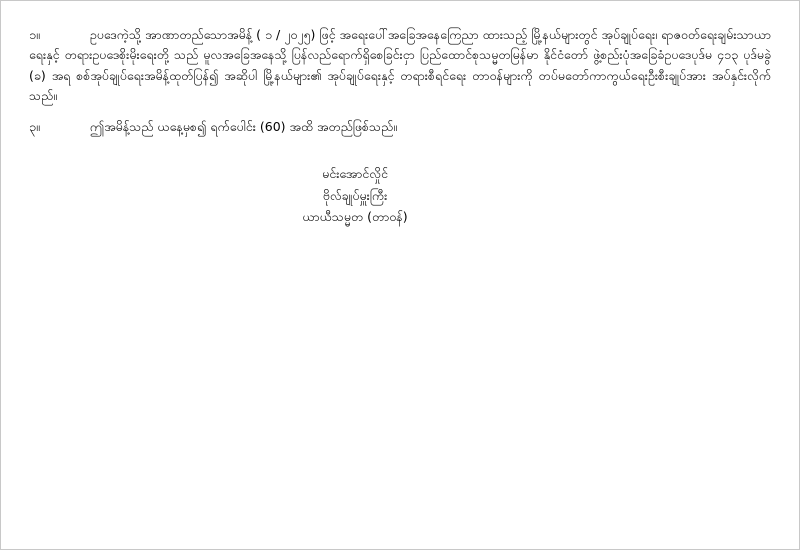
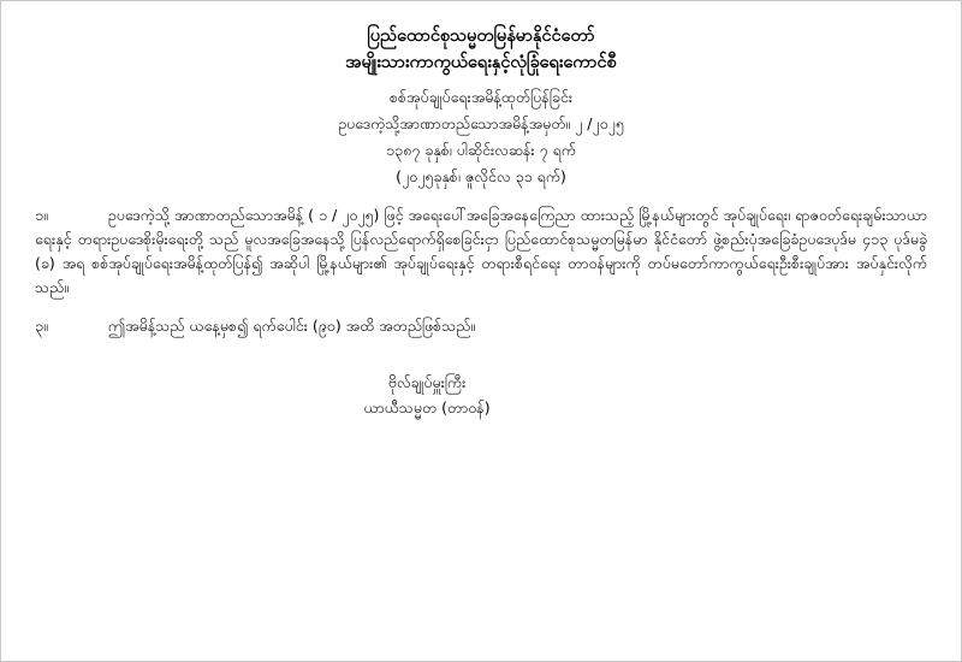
+ ပြည်ထောင်စုသမ္မတမြန်မာနိုင်ငံတော်
+ အမျိုးသားကာကွယ်ရေးနှင့်လုံခြုံရေးကောင်စီ
+ စစ်အုပ်ချုပ်ရေးအမိန့်ထုတ်ပြန်ခြင်း
+ ဥပဒေကဲ့သို့အာဏာတည်သောအမိန့်အမှတ်။ ၂ /၂၀၂၅
+ ၁၃၈၇ ခုနှစ်၊ ပါဆိုင်းလဆန်း ၇ ရက်
+ (၂၀၂၅ခုနှစ်၊ ဇူလိုင်လ ၃၁ ရက်)
  ၁။ ဥပဒေကဲ့သို့ အာဏာတည်သောအမိန့် ( ၁ / ၂၀၂၅) ဖြင့် အရေးပေါ်အခြေအနေကြေညာ ထားသည့် မြို့နယ်များတွင် အုပ်ချုပ်ရေး၊ ရာဇဝတ်ရေးချမ်းသာယာရေးနှင့် တရားဥပဒေစိုးမိုးရေးတို့ သည် မူလအခြေအနေသို့ ပြန်လည်ရောက်ရှိစေခြင်းငှာ ပြည်ထောင်စုသမ္မတမြန်မာ နိုင်ငံတော် ဖွဲ့စည်းပုံအခြေခံဥပဒေပုဒ်မ ၄၁၃ ပုဒ်မခွဲ (ခ) အရ စစ်အုပ်ချုပ်ရေးအမိန့်ထုတ်ပြန်၍ အဆိုပါ မြို့နယ်များ၏ အုပ်ချုပ်ရေးနှင့် တရားစီရင်ရေး တာဝန်များကို တပ်မတော်ကာကွယ်ရေးဦးစီးချုပ်အား အပ်နှင်းလိုက်သည်။
- ၃။ ဤအမိန့်သည် ယနေ့မှစ၍ ရက်ပေါင်း (60) အထိ အတည်ဖြစ်သည်။
+ ၃။ ဤအမိန့်သည် ယနေ့မှစ၍ ရက်ပေါင်း (၉၀) အထိ အတည်ဖြစ်သည်။
- မင်းအောင်လှိုင်
  ဗိုလ်ချုပ်မှူးကြီး
  ယာယီသမ္မတ (တာဝန်)
